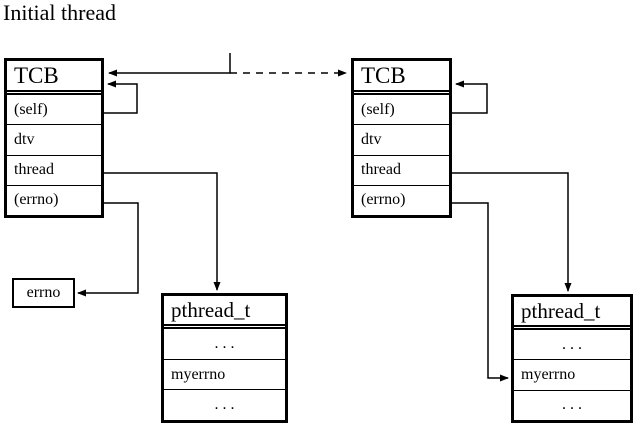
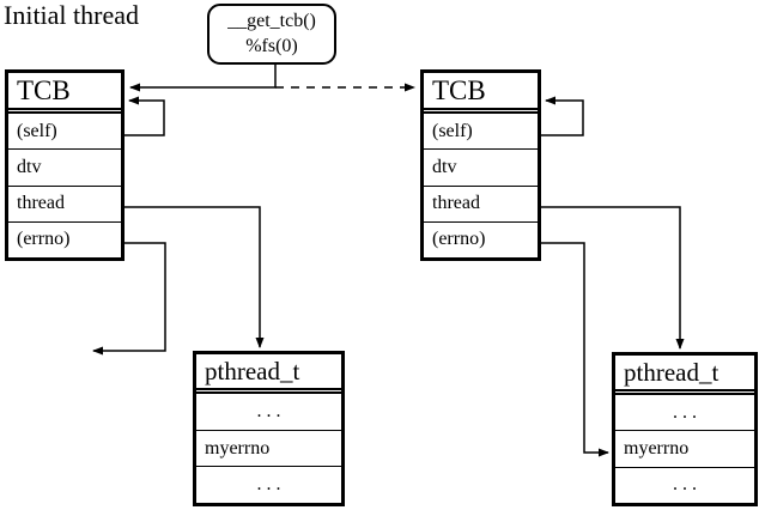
  Initial thread
+ __get_tcb()
+ %fs(0)
  TCB
  (self)
  dtv
  thread
  (errno)
  TCB
  (self)
  dtv
  thread
  (errno)
  pthread_t
  . . .
  myerrno
  . . .
  pthread_t
  . . .
  myerrno
  . . .
- errno
